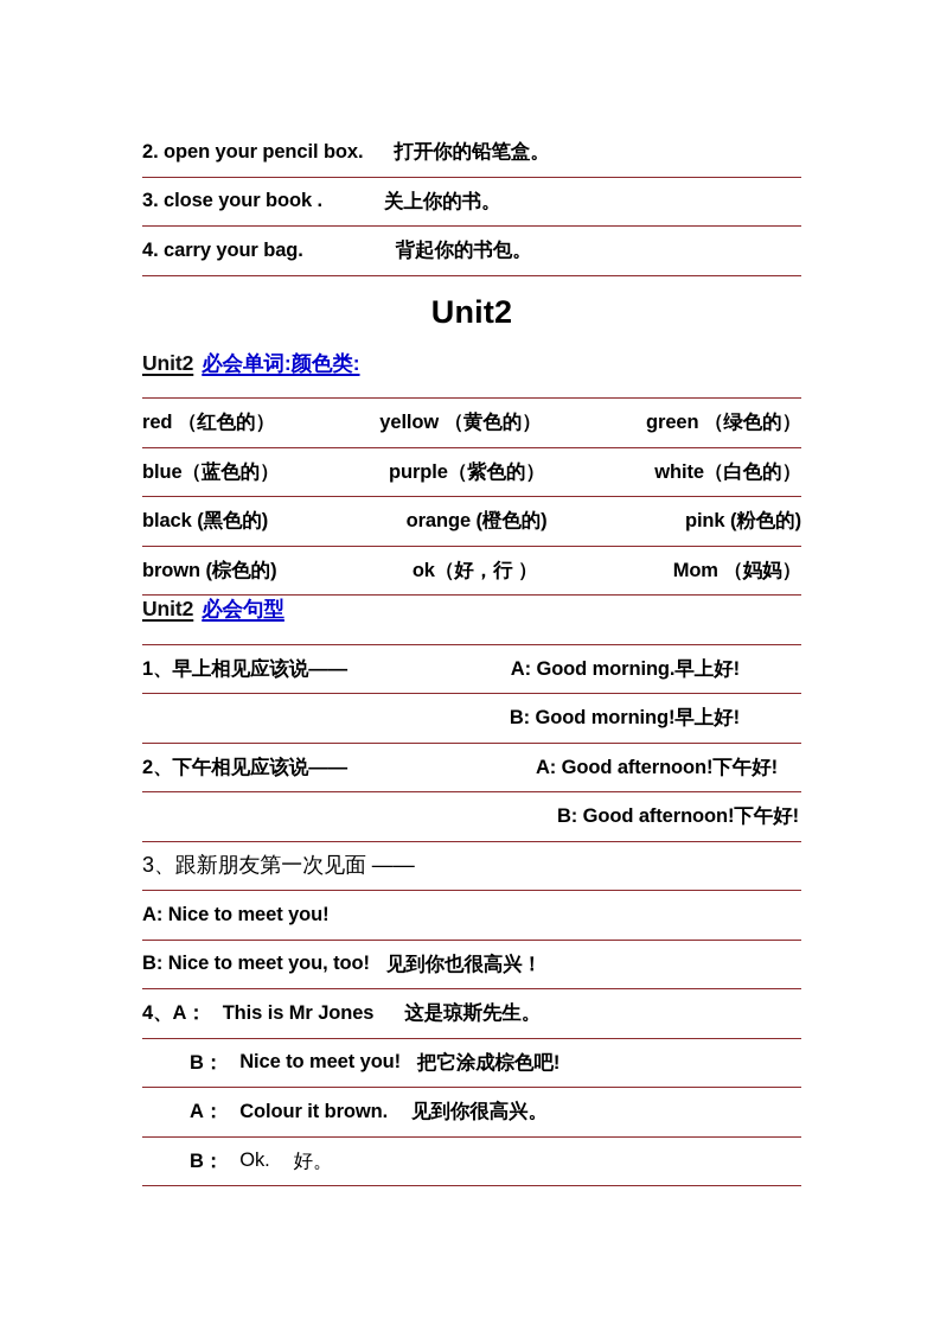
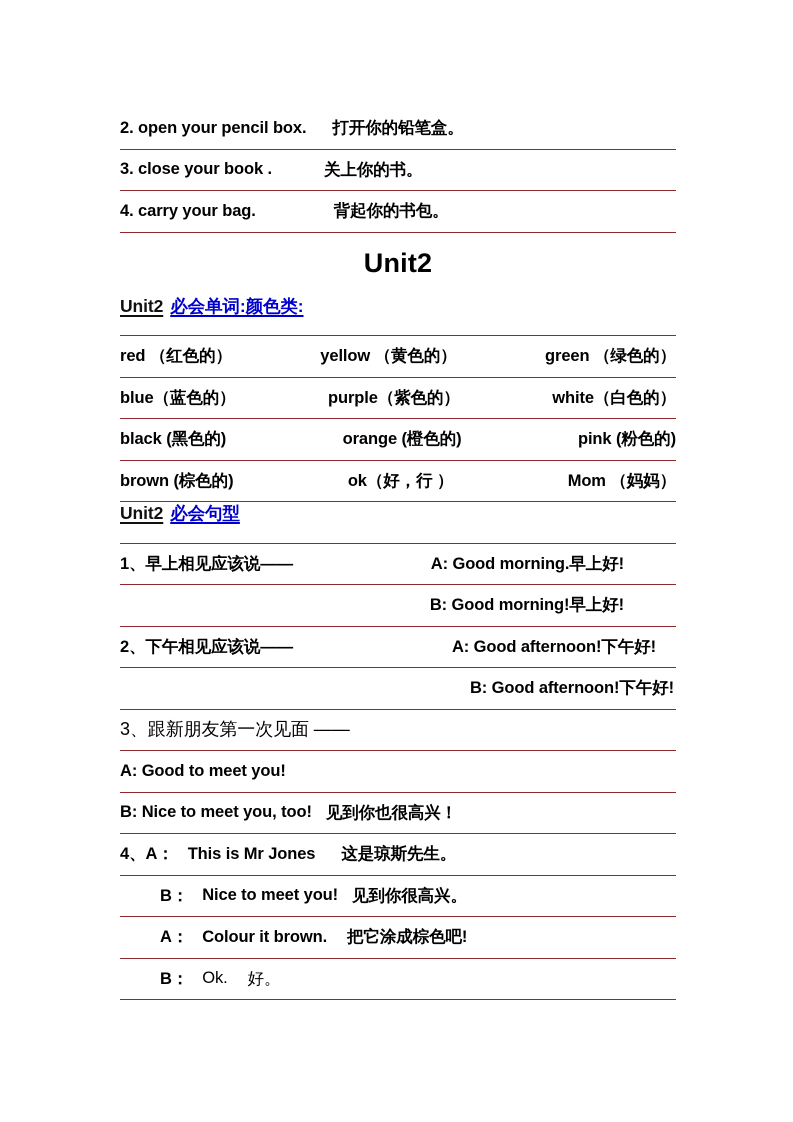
  2. open your pencil box.
  打开你的铅笔盒。
  3. close your book .
  关上你的书。
  4. carry your bag.
  背起你的书包。
  Unit2
  Unit2
  必会单词:颜色类:
  red （红色的）
  yellow （黄色的）
  green （绿色的）
  blue（蓝色的）
  purple（紫色的）
  white（白色的）
  black (黑色的)
  orange (橙色的)
  pink (粉色的)
  brown (棕色的)
  ok（好，行 ）
  Mom （妈妈）
  Unit2
  必会句型
  1、早上相见应该说——
  A: Good morning.早上好!
  B: Good morning!早上好!
  2、下午相见应该说——
  A: Good afternoon!下午好!
  B: Good afternoon!下午好!
  3、跟新朋友第一次见面 ——
- A: Nice to meet you!
+ A: Good to meet you!
  B: Nice to meet you, too!
  见到你也很高兴！
  4、
  A：
  This is Mr Jones
  这是琼斯先生。
  B：
  Nice to meet you!
- 把它涂成棕色吧!
+ 见到你很高兴。
  A：
  Colour it brown.
- 见到你很高兴。
+ 把它涂成棕色吧!
  B：
  Ok.
  好。
